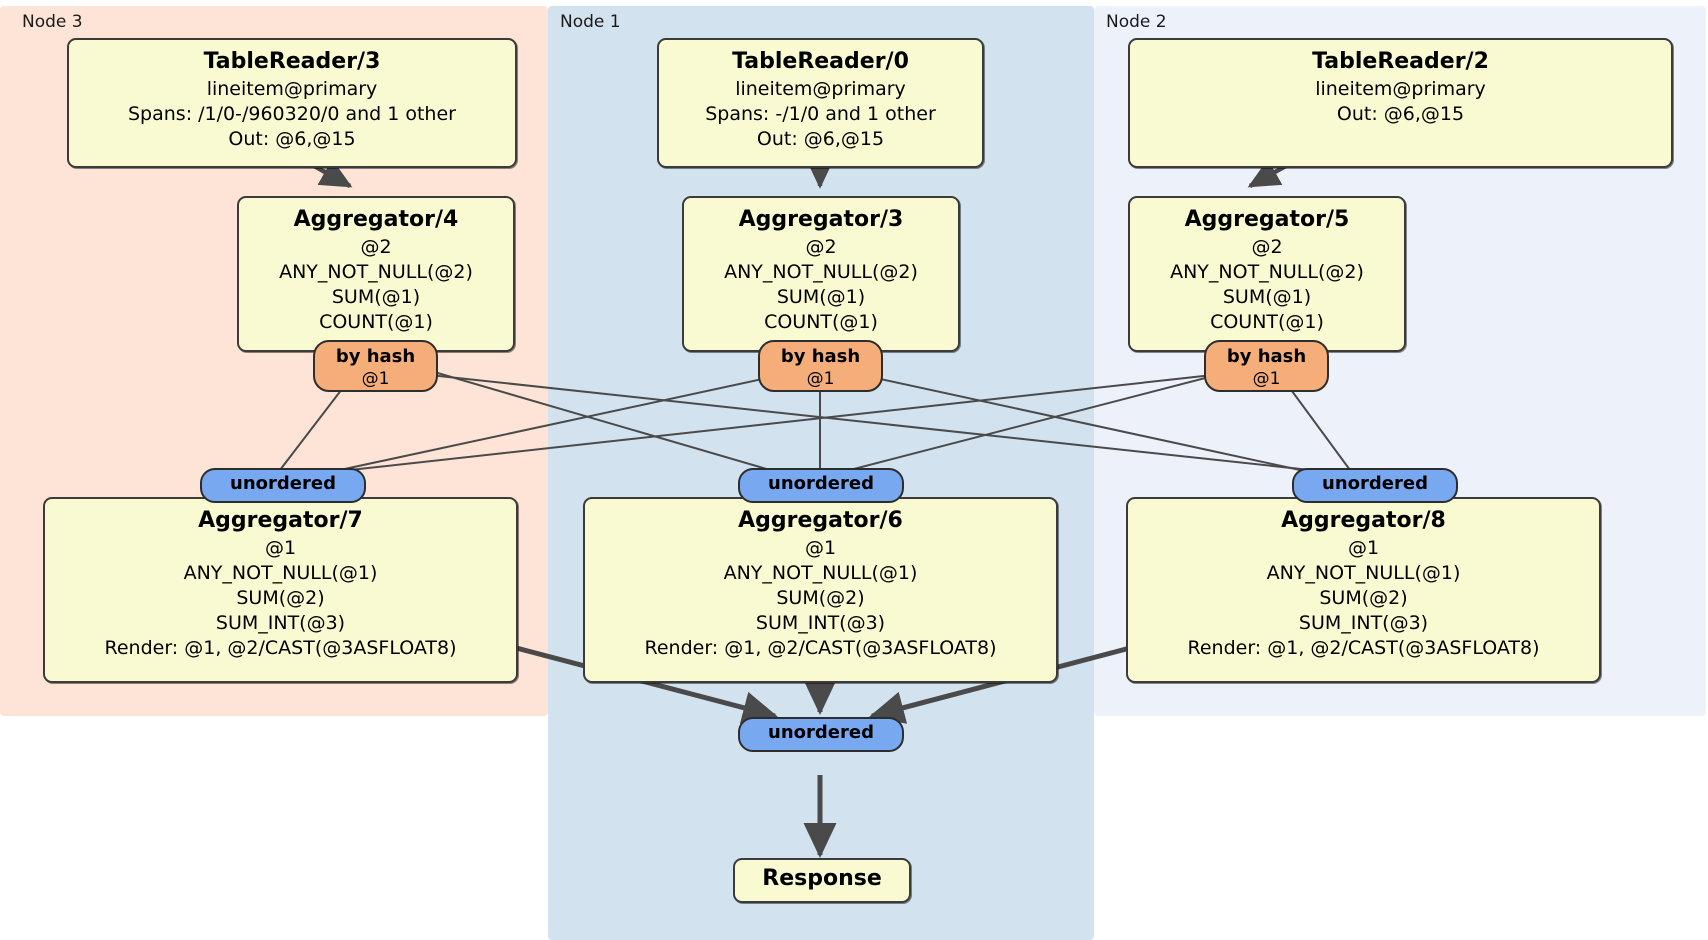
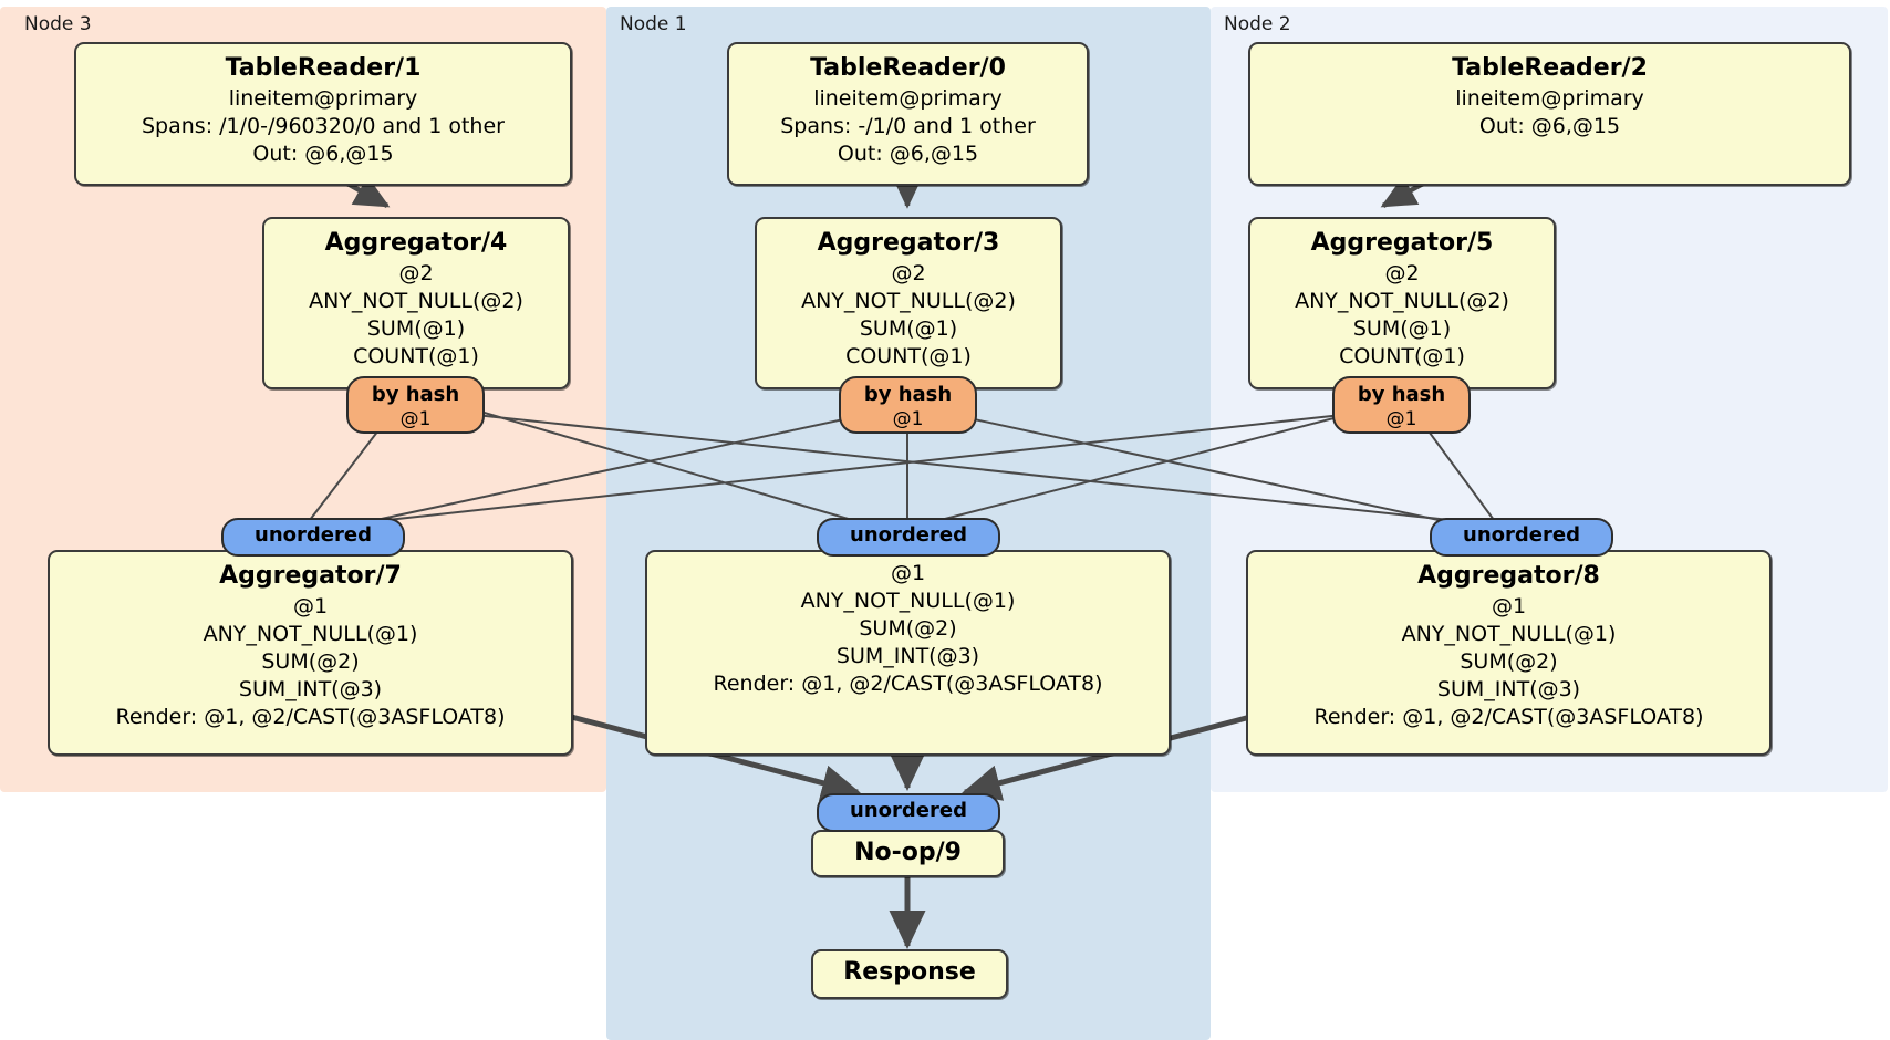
  Node 3
  Node 1
  Node 2
- TableReader/3
+ TableReader/1
  lineitem@primary
  Spans: /1/0-/960320/0 and 1 other
  Out: @6,@15
  TableReader/0
  lineitem@primary
  Spans: -/1/0 and 1 other
  Out: @6,@15
  TableReader/2
  lineitem@primary
  Out: @6,@15
  Aggregator/4
  @2
  ANY_NOT_NULL(@2)
  SUM(@1)
  COUNT(@1)
  Aggregator/3
  @2
  ANY_NOT_NULL(@2)
  SUM(@1)
  COUNT(@1)
  Aggregator/5
  @2
  ANY_NOT_NULL(@2)
  SUM(@1)
  COUNT(@1)
  by hash
  @1
  by hash
  @1
  by hash
  @1
  unordered
  unordered
  unordered
  Aggregator/7
  @1
  ANY_NOT_NULL(@1)
  SUM(@2)
  SUM_INT(@3)
  Render: @1, @2/CAST(@3ASFLOAT8)
- Aggregator/6
  @1
  ANY_NOT_NULL(@1)
  SUM(@2)
  SUM_INT(@3)
  Render: @1, @2/CAST(@3ASFLOAT8)
  Aggregator/8
  @1
  ANY_NOT_NULL(@1)
  SUM(@2)
  SUM_INT(@3)
  Render: @1, @2/CAST(@3ASFLOAT8)
  unordered
+ No-op/9
  Response
